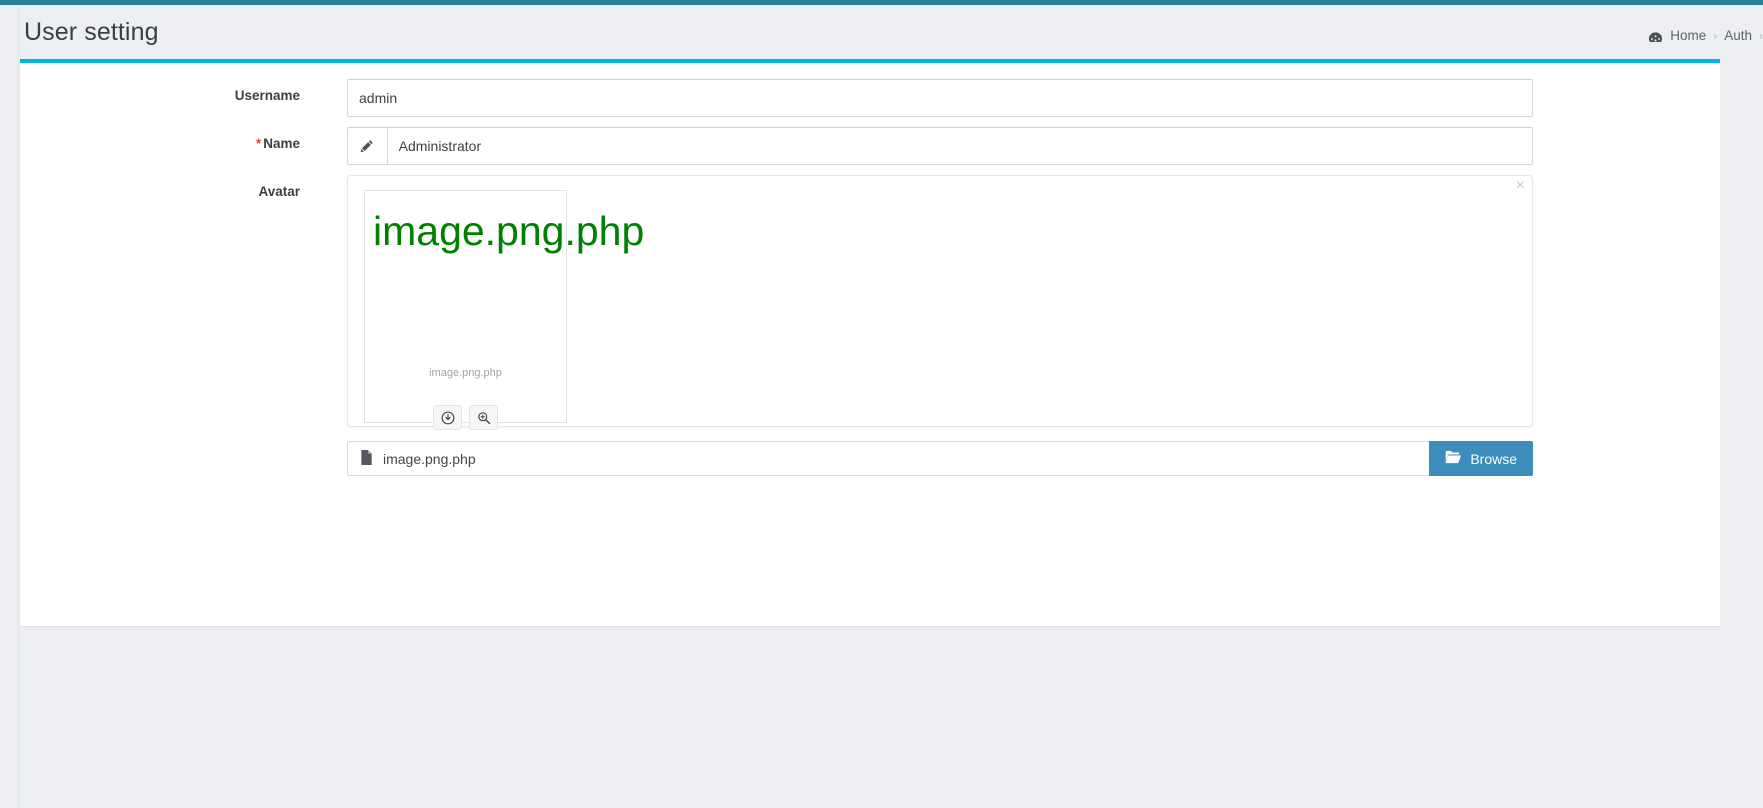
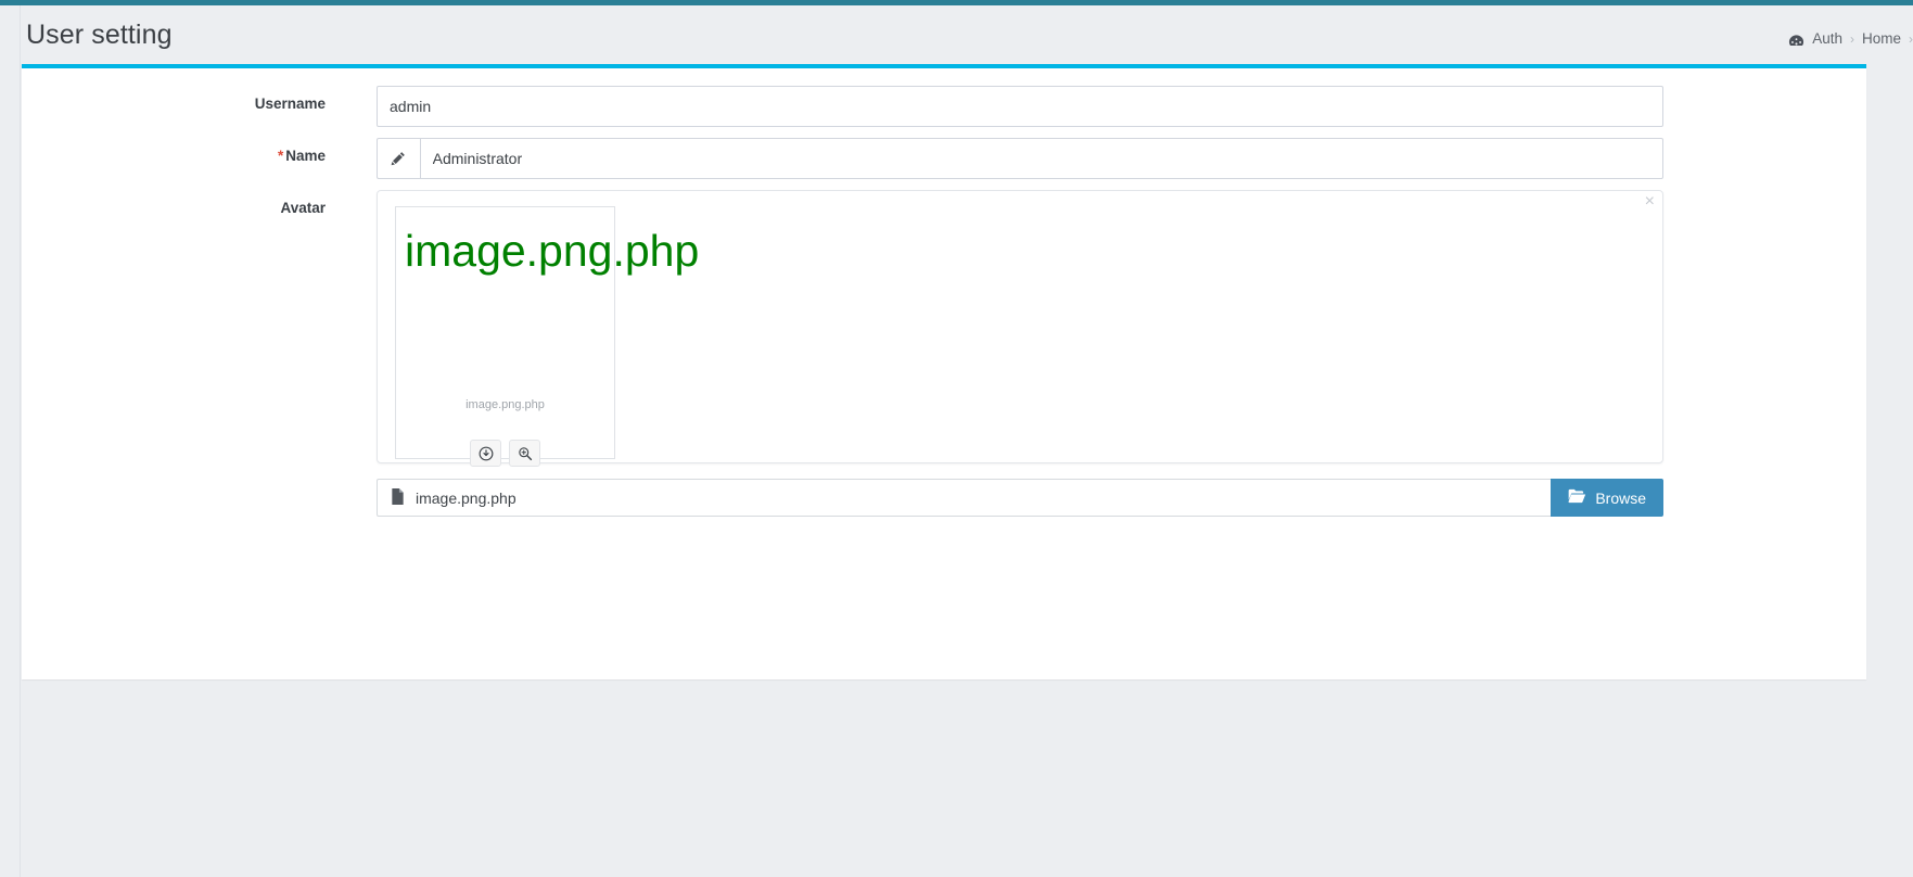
  User setting
- Home
+ Auth
  ›
- Auth
+ Home
  ›
  Username
  admin
  * Name
  Administrator
  Avatar
  ×
  image.png.php
  image.png.php
  image.png.php
  Browse
